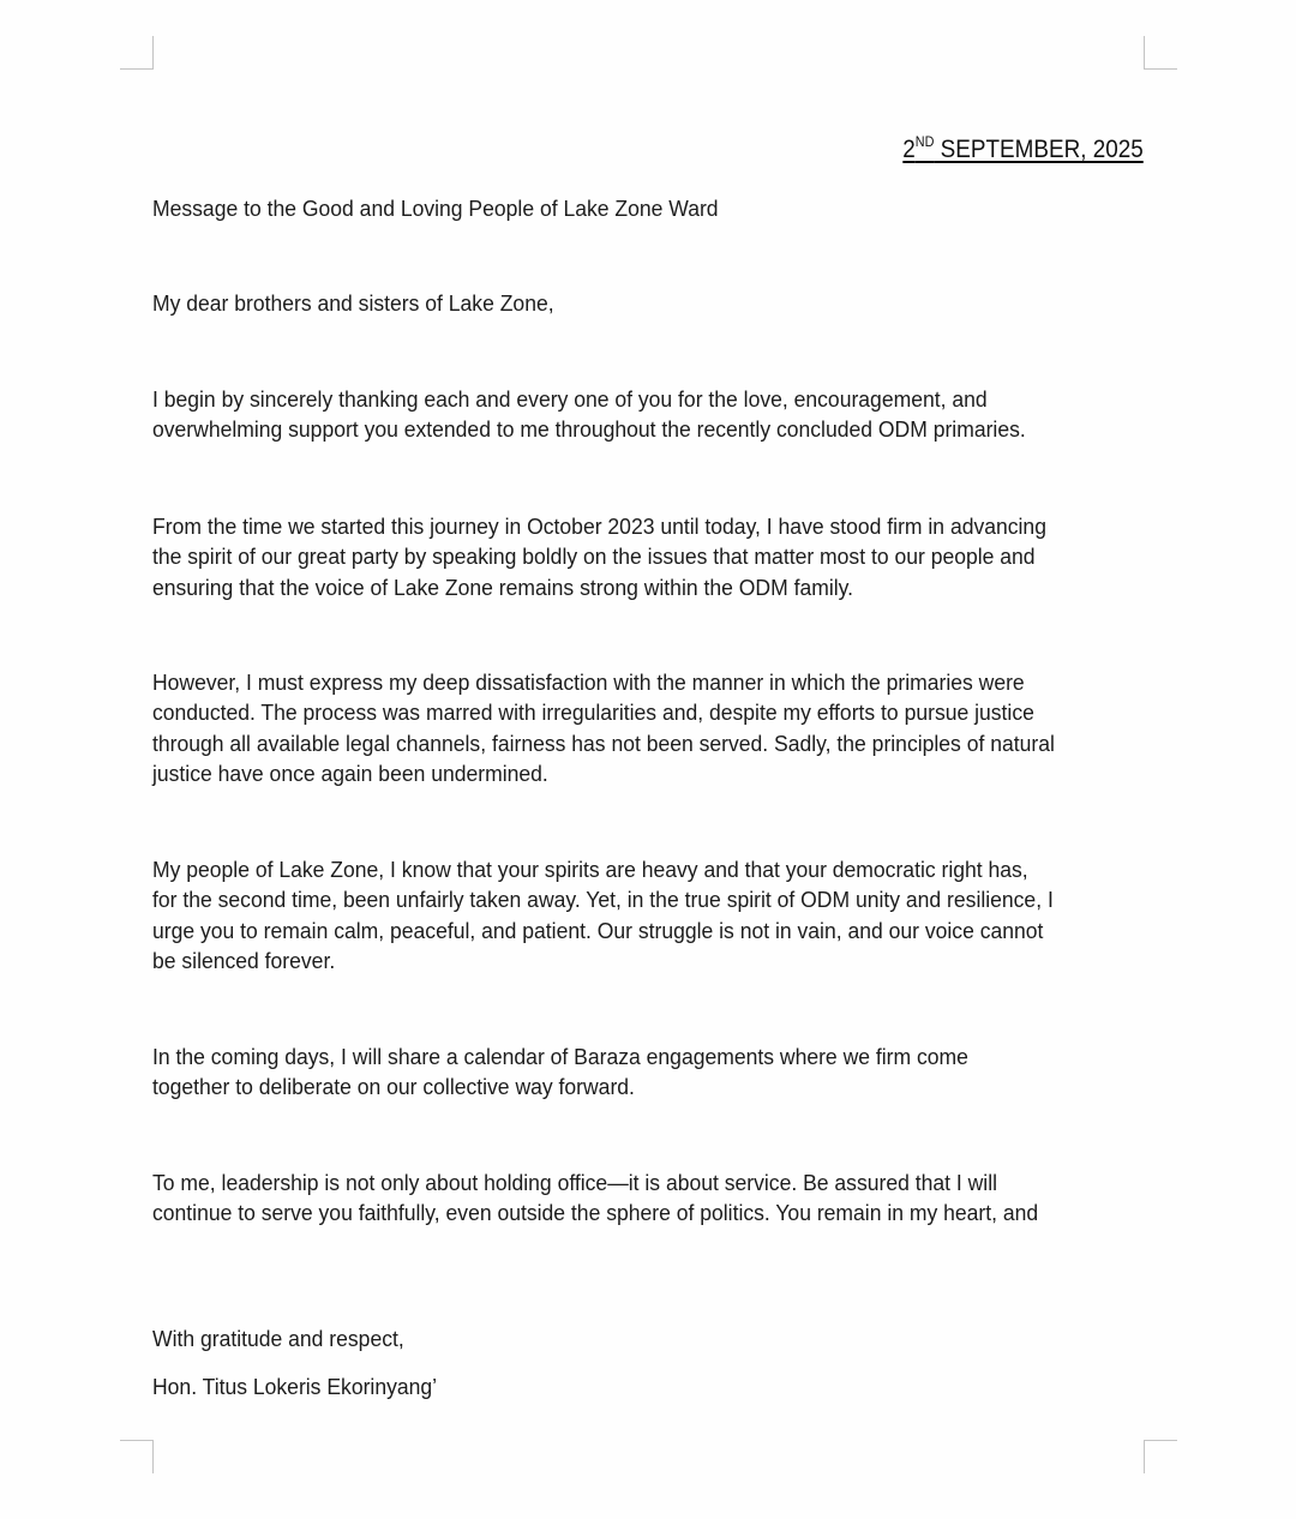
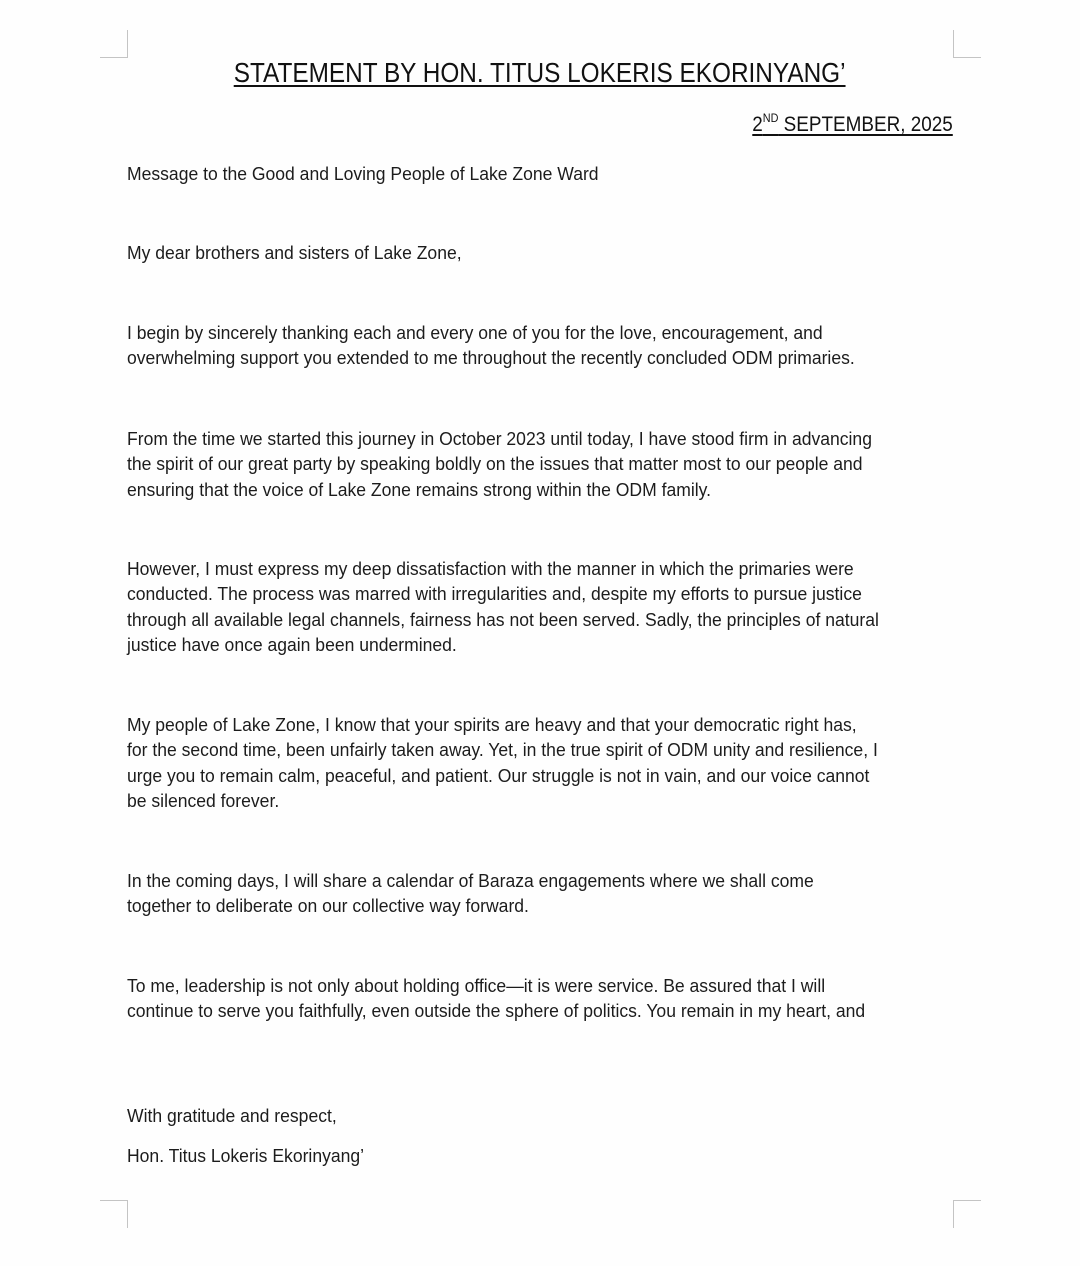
+ STATEMENT BY HON. TITUS LOKERIS EKORINYANG’
  2ND SEPTEMBER, 2025
  Message to the Good and Loving People of Lake Zone Ward
  My dear brothers and sisters of Lake Zone,
  I begin by sincerely thanking each and every one of you for the love, encouragement, and
  overwhelming support you extended to me throughout the recently concluded ODM primaries.
  From the time we started this journey in October 2023 until today, I have stood firm in advancing
  the spirit of our great party by speaking boldly on the issues that matter most to our people and
  ensuring that the voice of Lake Zone remains strong within the ODM family.
  However, I must express my deep dissatisfaction with the manner in which the primaries were
  conducted. The process was marred with irregularities and, despite my efforts to pursue justice
  through all available legal channels, fairness has not been served. Sadly, the principles of natural
  justice have once again been undermined.
  My people of Lake Zone, I know that your spirits are heavy and that your democratic right has,
  for the second time, been unfairly taken away. Yet, in the true spirit of ODM unity and resilience, I
  urge you to remain calm, peaceful, and patient. Our struggle is not in vain, and our voice cannot
  be silenced forever.
- In the coming days, I will share a calendar of Baraza engagements where we firm come
+ In the coming days, I will share a calendar of Baraza engagements where we shall come
  together to deliberate on our collective way forward.
- To me, leadership is not only about holding office—it is about service. Be assured that I will
+ To me, leadership is not only about holding office—it is were service. Be assured that I will
  continue to serve you faithfully, even outside the sphere of politics. You remain in my heart, and
  With gratitude and respect,
  Hon. Titus Lokeris Ekorinyang’
